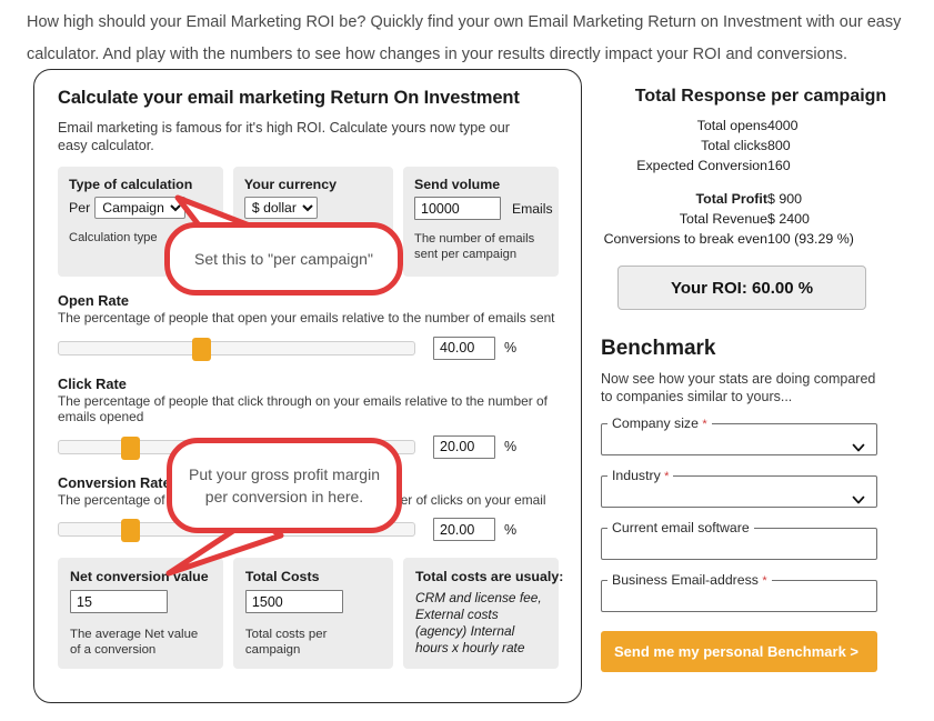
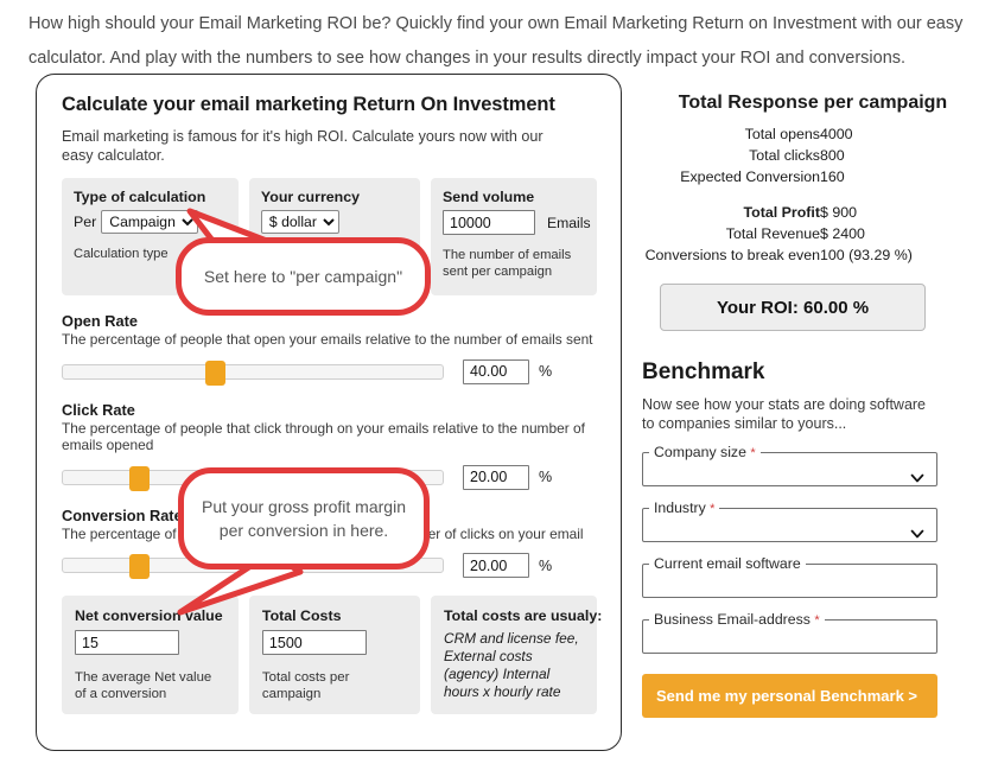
  How high should your Email Marketing ROI be? Quickly find your own Email Marketing Return on Investment with our easy calculator. And play with the numbers to see how changes in your results directly impact your ROI and conversions.
  Calculate your email marketing Return On Investment
- Email marketing is famous for it's high ROI. Calculate yours now type our easy calculator.
+ Email marketing is famous for it's high ROI. Calculate yours now with our easy calculator.
  Type of calculation
  Per
  Campaign
  Calculation type
  Your currency
  $ dollar
  Send volume
  10000
  Emails
  The number of emails sent per campaign
  Open Rate
  The percentage of people that open your emails relative to the number of emails sent
  40.00
  %
  Click Rate
  The percentage of people that click through on your emails relative to the number of emails opened
  20.00
  %
  Conversion Rat
  20.00
  %
  Net conversion value
  15
  The average Net value of a conversion
  Total Costs
  1500
  Total costs per campaign
  Total costs are usua
  CRM and license fee, External costs (agency) Internal hours x hourly rate
  Total Response per campaign
  Total opens	4000
  Total clicks	800
  Expected Conversion	160
  Total Profit	$ 900
  Total Revenue	$ 2400
  Conversions to break even	100 (93.29 %)
  Your ROI: 60.00 %
  Benchmark
- Now see how your stats are doing compared to companies similar to yours...
+ Now see how your stats are doing software to companies similar to yours...
  Company size *
  Industry *
  Current email software
  Business Email-address *
  Send me my personal Benchmark >
- Set this to "per campaign"
+ Set here to "per campaign"
  Put your gross profit margin per conversion in here.
